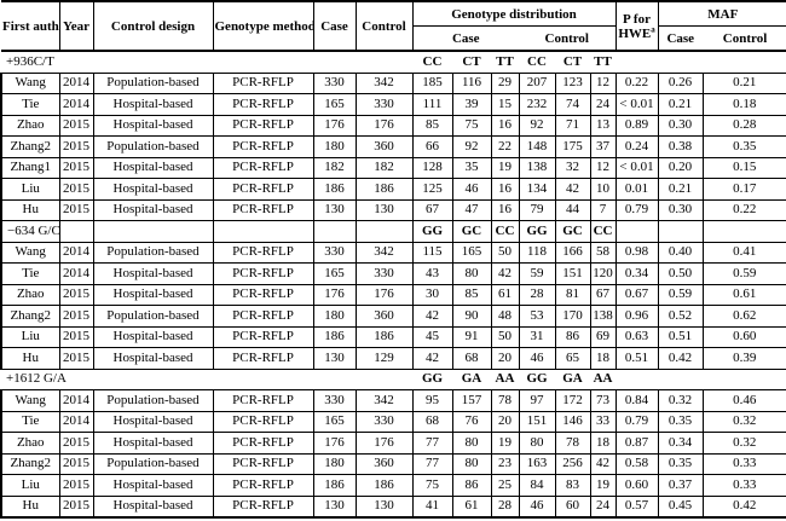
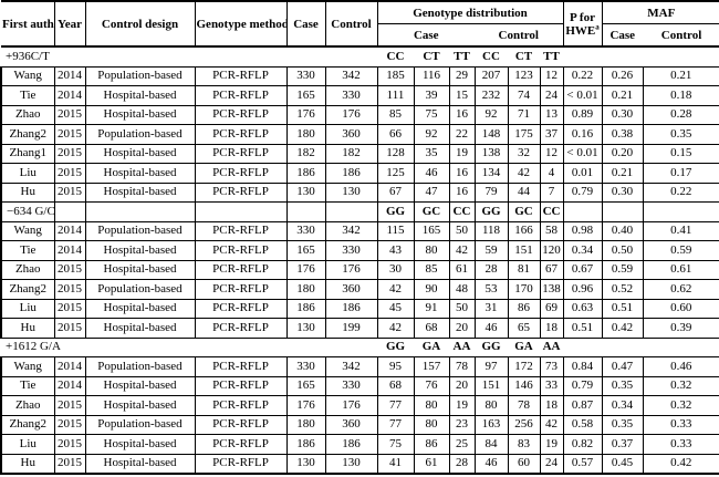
  First auth	Year	Control design	Genotype method	Case	Control	Genotype distribution	P forHWEa	MAF
  Case	Control	Case	Control
  +936C/T	CC	CT	TT	CC	CT	TT
  Wang	2014	Population-based	PCR-RFLP	330	342	185	116	29	207	123	12	0.22	0.26	0.21
  Tie	2014	Hospital-based	PCR-RFLP	165	330	111	39	15	232	74	24	< 0.01	0.21	0.18
  Zhao	2015	Hospital-based	PCR-RFLP	176	176	85	75	16	92	71	13	0.89	0.30	0.28
- Zhang2	2015	Population-based	PCR-RFLP	180	360	66	92	22	148	175	37	0.24	0.38	0.35
+ Zhang2	2015	Population-based	PCR-RFLP	180	360	66	92	22	148	175	37	0.16	0.38	0.35
  Zhang1	2015	Hospital-based	PCR-RFLP	182	182	128	35	19	138	32	12	< 0.01	0.20	0.15
- Liu	2015	Hospital-based	PCR-RFLP	186	186	125	46	16	134	42	10	0.01	0.21	0.17
+ Liu	2015	Hospital-based	PCR-RFLP	186	186	125	46	16	134	42	4	0.01	0.21	0.17
  Hu	2015	Hospital-based	PCR-RFLP	130	130	67	47	16	79	44	7	0.79	0.30	0.22
  −634 G/C						GG	GC	CC	GG	GC	CC
  Wang	2014	Population-based	PCR-RFLP	330	342	115	165	50	118	166	58	0.98	0.40	0.41
  Tie	2014	Hospital-based	PCR-RFLP	165	330	43	80	42	59	151	120	0.34	0.50	0.59
  Zhao	2015	Hospital-based	PCR-RFLP	176	176	30	85	61	28	81	67	0.67	0.59	0.61
  Zhang2	2015	Population-based	PCR-RFLP	180	360	42	90	48	53	170	138	0.96	0.52	0.62
  Liu	2015	Hospital-based	PCR-RFLP	186	186	45	91	50	31	86	69	0.63	0.51	0.60
- Hu	2015	Hospital-based	PCR-RFLP	130	129	42	68	20	46	65	18	0.51	0.42	0.39
+ Hu	2015	Hospital-based	PCR-RFLP	130	199	42	68	20	46	65	18	0.51	0.42	0.39
  +1612 G/A	GG	GA	AA	GG	GA	AA
- Wang	2014	Population-based	PCR-RFLP	330	342	95	157	78	97	172	73	0.84	0.32	0.46
+ Wang	2014	Population-based	PCR-RFLP	330	342	95	157	78	97	172	73	0.84	0.47	0.46
  Tie	2014	Hospital-based	PCR-RFLP	165	330	68	76	20	151	146	33	0.79	0.35	0.32
  Zhao	2015	Hospital-based	PCR-RFLP	176	176	77	80	19	80	78	18	0.87	0.34	0.32
  Zhang2	2015	Population-based	PCR-RFLP	180	360	77	80	23	163	256	42	0.58	0.35	0.33
- Liu	2015	Hospital-based	PCR-RFLP	186	186	75	86	25	84	83	19	0.60	0.37	0.33
+ Liu	2015	Hospital-based	PCR-RFLP	186	186	75	86	25	84	83	19	0.82	0.37	0.33
  Hu	2015	Hospital-based	PCR-RFLP	130	130	41	61	28	46	60	24	0.57	0.45	0.42
